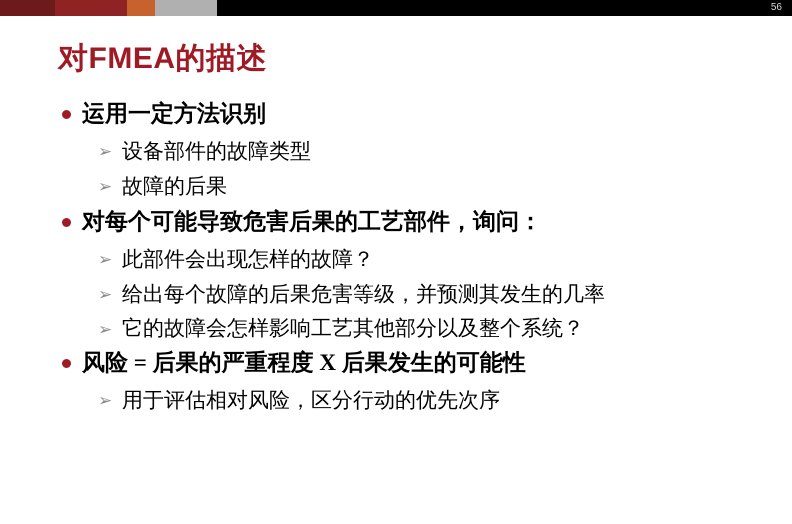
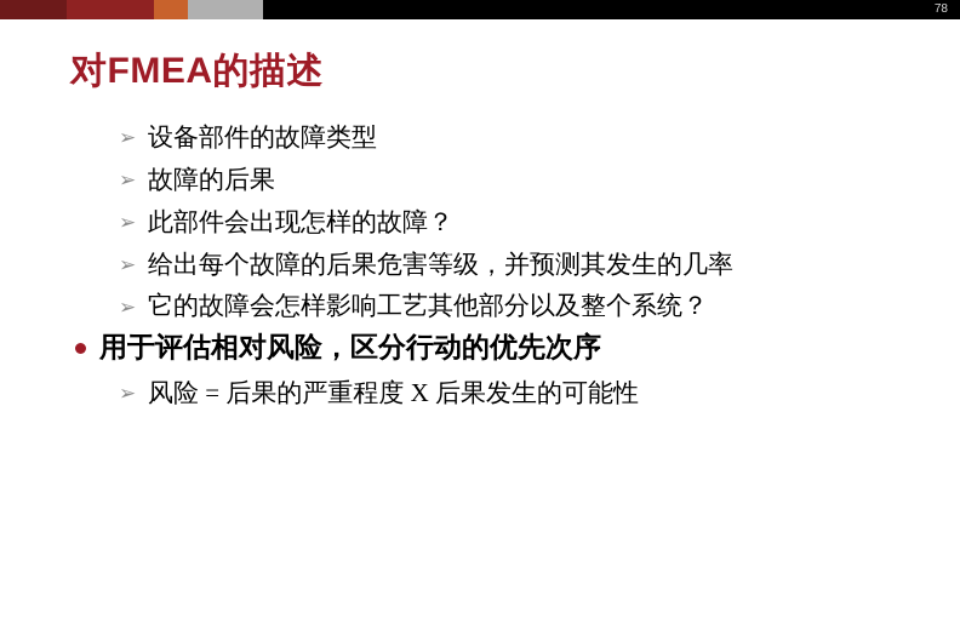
- 56
+ 78
  对FMEA的描述
- 运用一定方法识别
  ➢
  设备部件的故障类型
  ➢
  故障的后果
- 对每个可能导致危害后果的工艺部件，询问：
  ➢
  此部件会出现怎样的故障？
  ➢
  给出每个故障的后果危害等级，并预测其发生的几率
  ➢
  它的故障会怎样影响工艺其他部分以及整个系统？
- 风险 = 后果的严重程度 X 后果发生的可能性
+ 用于评估相对风险，区分行动的优先次序
  ➢
- 用于评估相对风险，区分行动的优先次序
+ 风险 = 后果的严重程度 X 后果发生的可能性
